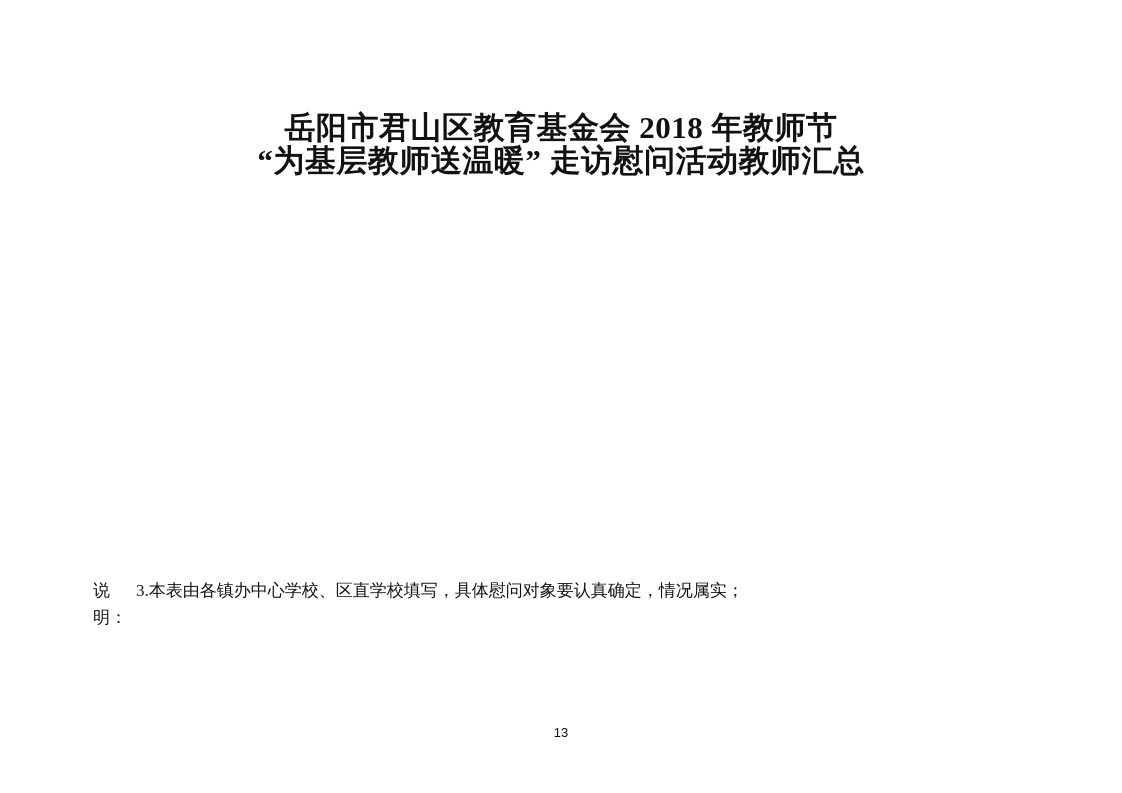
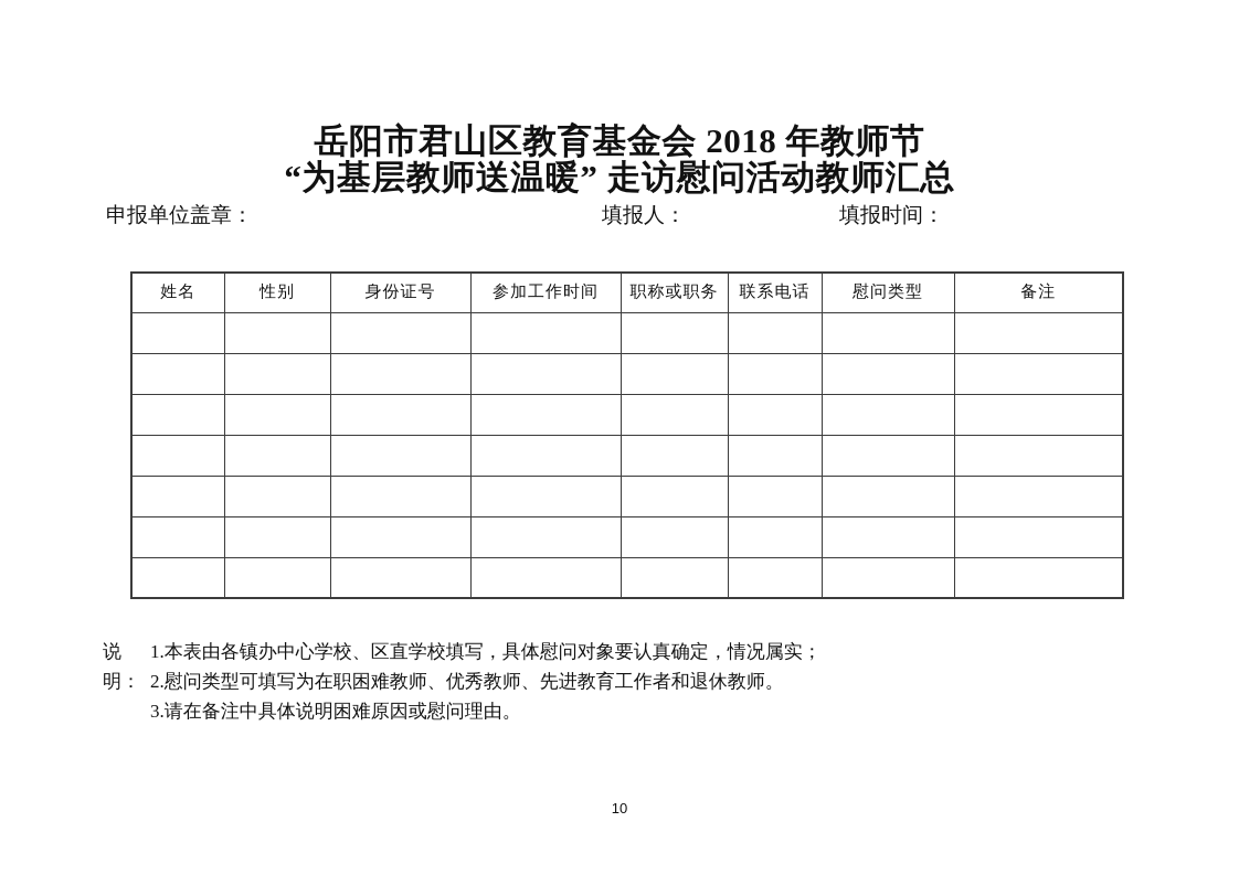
  岳阳市君山区教育基金会 2018 年教师节
  “为基层教师送温暖” 走访慰问活动教师汇总
+ 申报单位盖章：
+ 填报人：
+ 填报时间：
+ 姓名	性别	身份证号	参加工作时间	职称或职务	联系电话	慰问类型	备注
  说明：
- 3.本表由各镇办中心学校、区直学校填写，具体慰问对象要认真确定，情况属实；
+ 1.本表由各镇办中心学校、区直学校填写，具体慰问对象要认真确定，情况属实；
+ 2.慰问类型可填写为在职困难教师、优秀教师、先进教育工作者和退休教师。
+ 3.请在备注中具体说明困难原因或慰问理由。
- 13
+ 10
